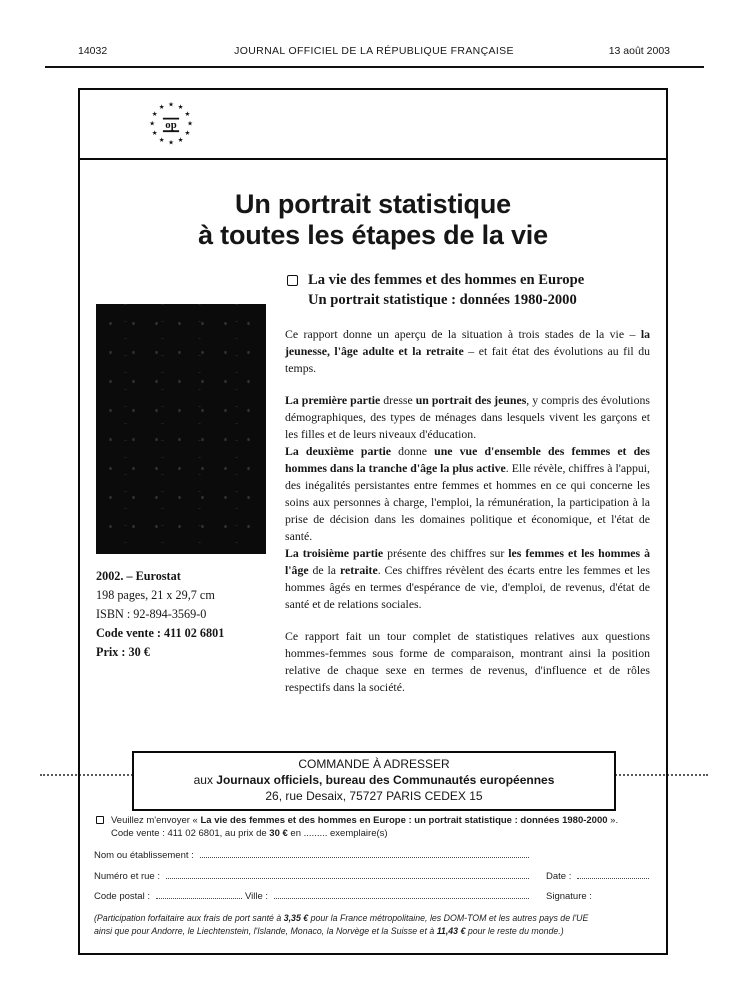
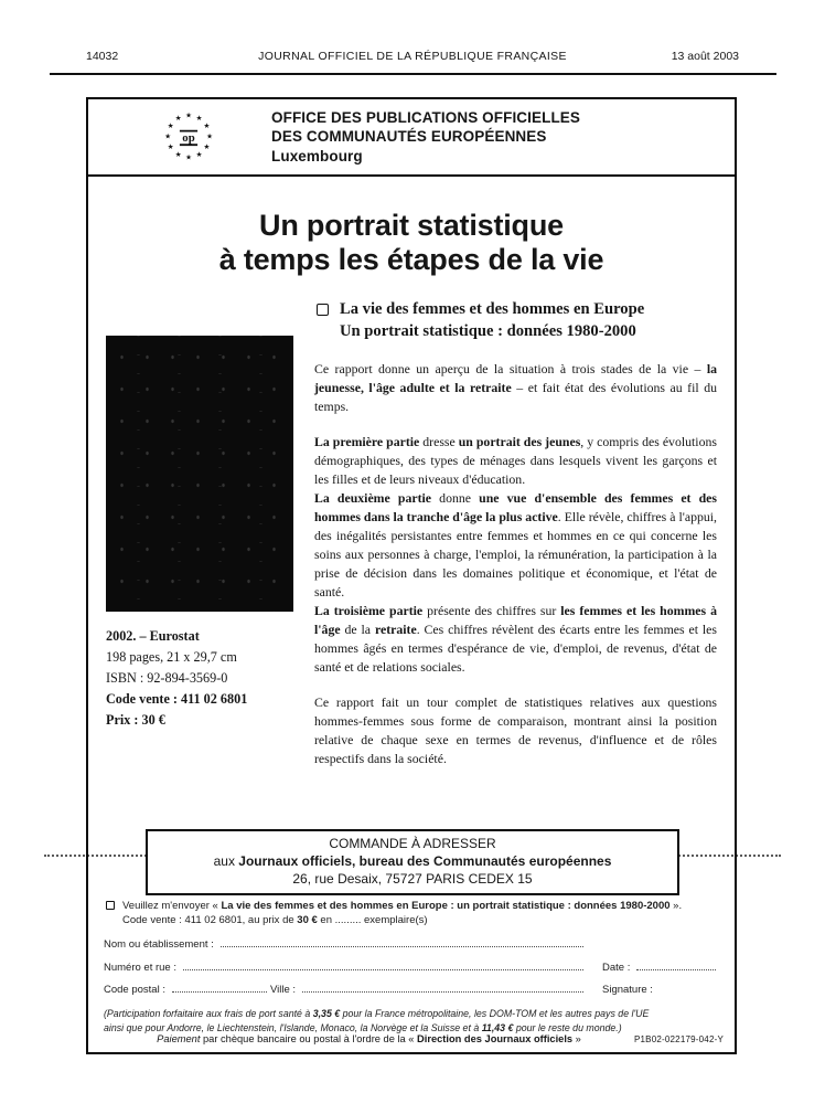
  14032
  JOURNAL OFFICIEL DE LA RÉPUBLIQUE FRANÇAISE
  13 août 2003
  op
+ OFFICE DES PUBLICATIONS OFFICIELLES
+ DES COMMUNAUTÉS EUROPÉENNES
+ Luxembourg
  Un portrait statistique
- à toutes les étapes de la vie
+ à temps les étapes de la vie
  2002. – Eurostat
  198 pages, 21 x 29,7 cm
  ISBN : 92-894-3569-0
  Code vente : 411 02 6801
  Prix : 30 €
  La vie des femmes et des hommes en Europe
  Un portrait statistique : données 1980-2000
  Ce rapport donne un aperçu de la situation à trois stades de la vie – la jeunesse, l'âge adulte et la retraite – et fait état des évolutions au fil du temps.
  La première partie dresse un portrait des jeunes, y compris des évolutions démographiques, des types de ménages dans lesquels vivent les garçons et les filles et de leurs niveaux d'éducation.
  La deuxième partie donne une vue d'ensemble des femmes et des hommes dans la tranche d'âge la plus active. Elle révèle, chiffres à l'appui, des inégalités persistantes entre femmes et hommes en ce qui concerne les soins aux personnes à charge, l'emploi, la rémunération, la participation à la prise de décision dans les domaines politique et économique, et l'état de santé.
  La troisième partie présente des chiffres sur les femmes et les hommes à l'âge de la retraite. Ces chiffres révèlent des écarts entre les femmes et les hommes âgés en termes d'espérance de vie, d'emploi, de revenus, d'état de santé et de relations sociales.
  Ce rapport fait un tour complet de statistiques relatives aux questions hommes-femmes sous forme de comparaison, montrant ainsi la position relative de chaque sexe en termes de revenus, d'influence et de rôles respectifs dans la société.
  COMMANDE À ADRESSER
  aux Journaux officiels, bureau des Communautés européennes
  26, rue Desaix, 75727 PARIS CEDEX 15
  Veuillez m'envoyer « La vie des femmes et des hommes en Europe : un portrait statistique : données 1980-2000 ».
  Code vente : 411 02 6801, au prix de 30 € en ......... exemplaire(s)
  Nom ou établissement :
  Numéro et rue :
  Date :
  Code postal :
  Ville :
  Signature :
  (Participation forfaitaire aux frais de port santé à 3,35 € pour la France métropolitaine, les DOM-TOM et les autres pays de l'UE
  ainsi que pour Andorre, le Liechtenstein, l'Islande, Monaco, la Norvège et la Suisse et à 11,43 € pour le reste du monde.)
+ Paiement par chèque bancaire ou postal à l'ordre de la « Direction des Journaux officiels »
+ P1B02-022179-042-Y
